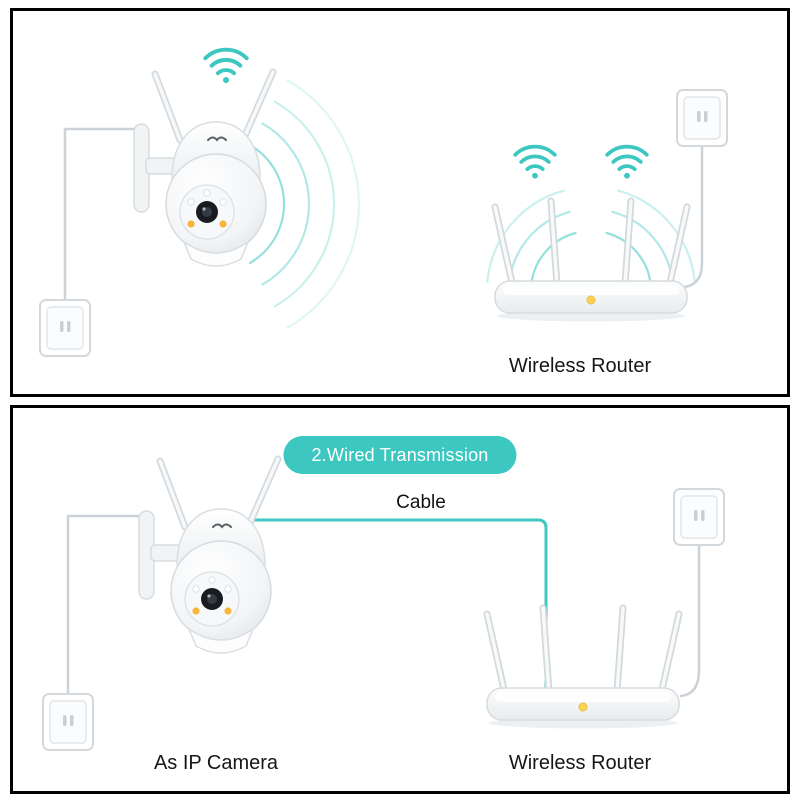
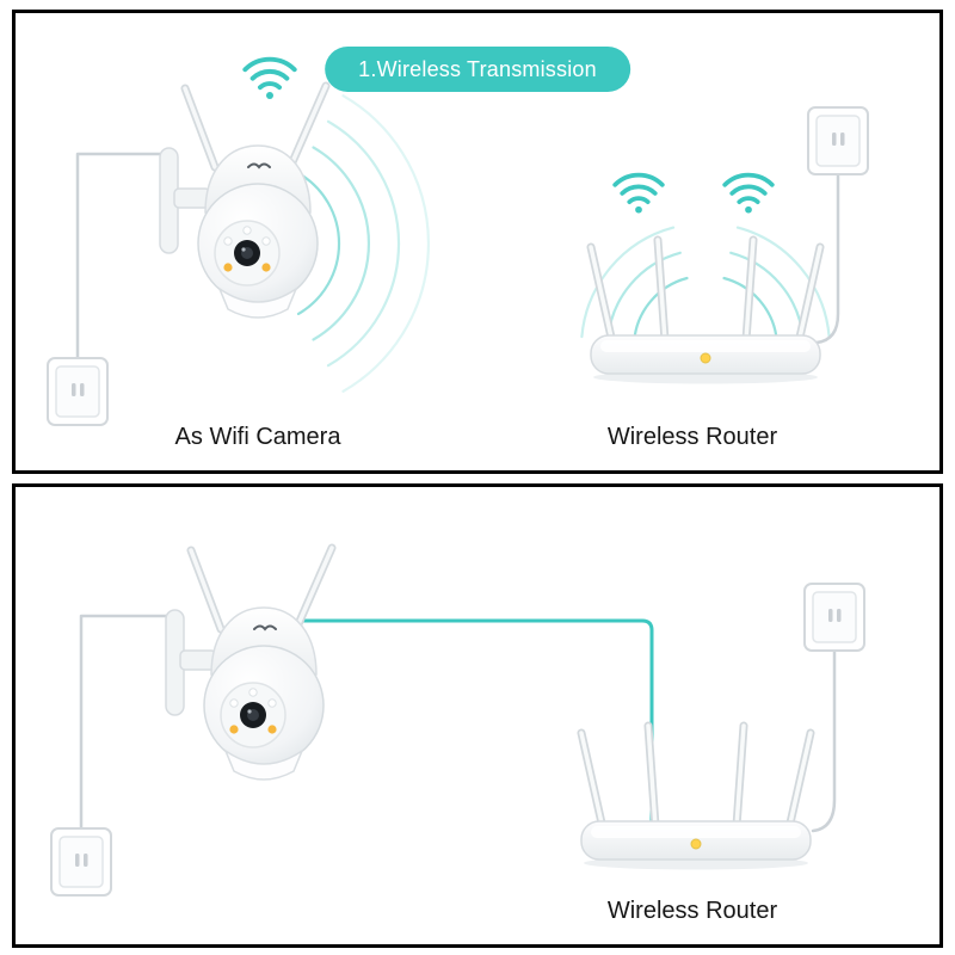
+ 1.Wireless Transmission
+ As Wifi Camera
  Wireless Router
- 2.Wired Transmission
- Cable
- As IP Camera
  Wireless Router
